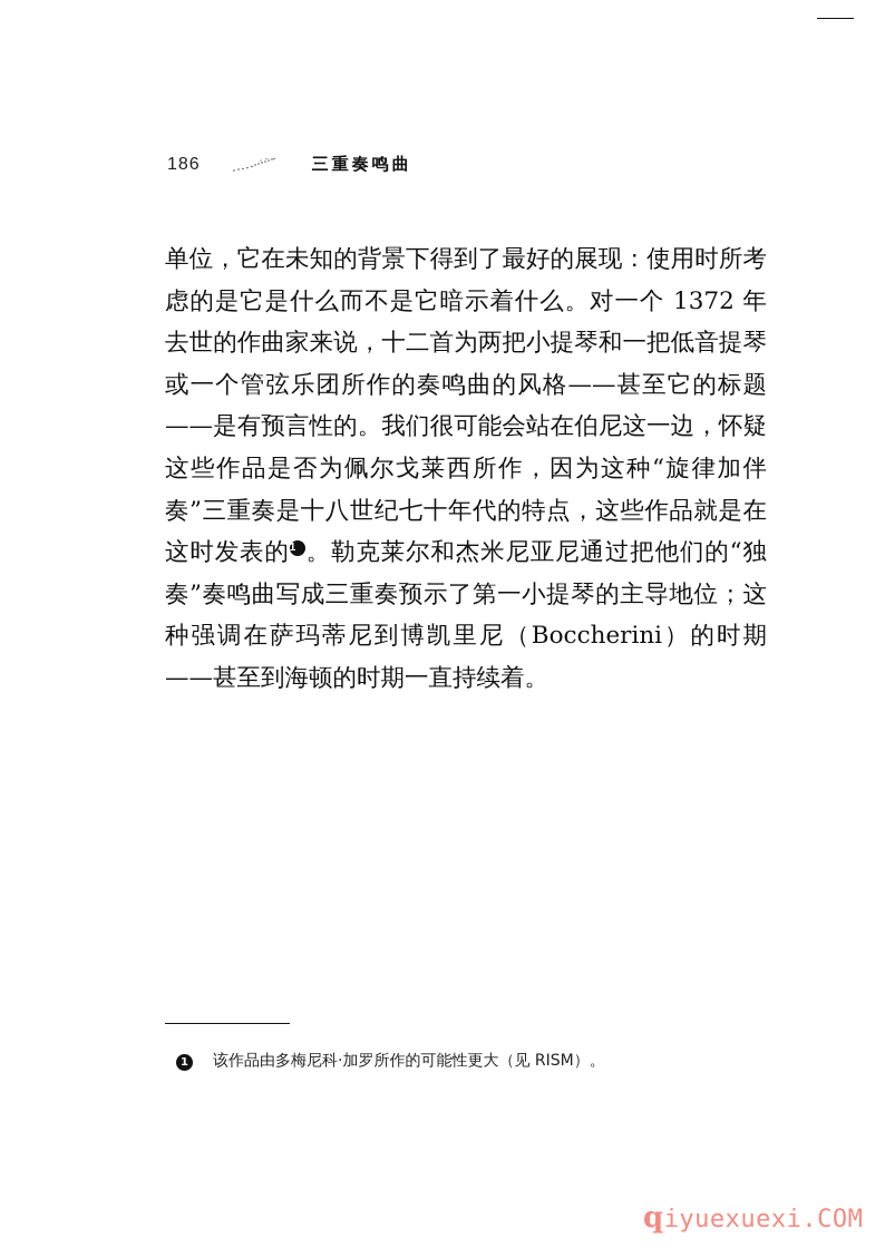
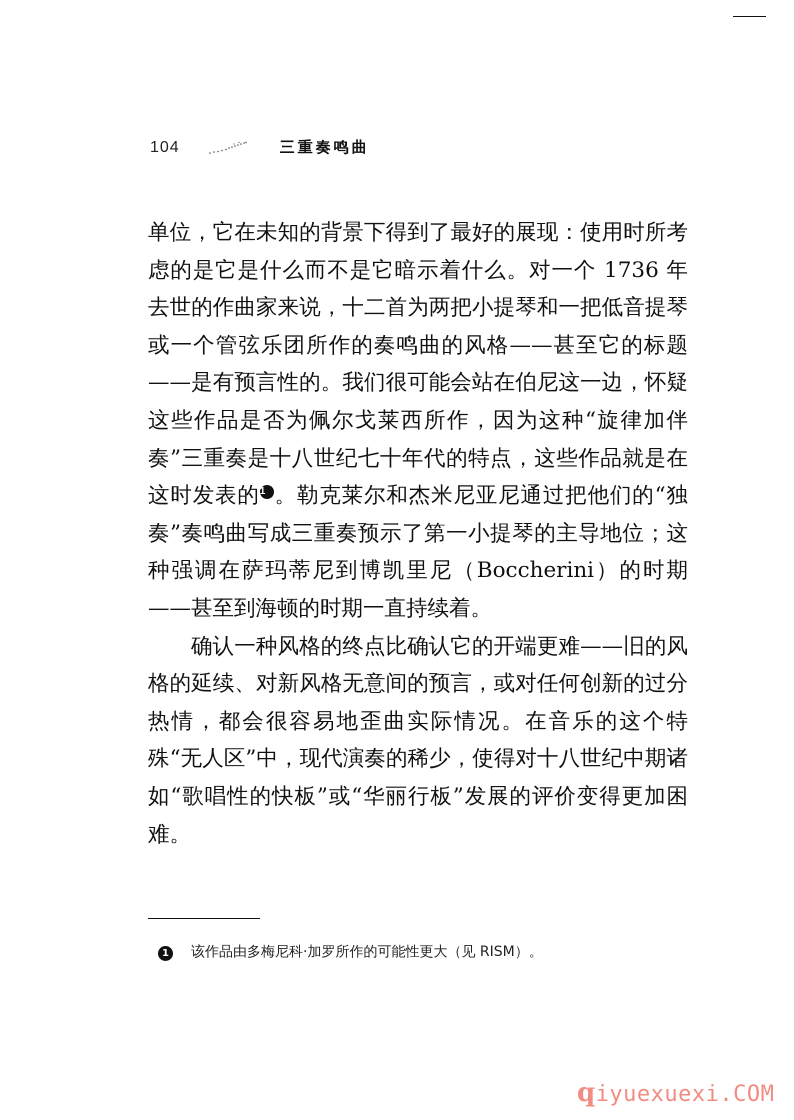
- 186
+ 104
  三重奏鸣曲
- 单位，它在未知的背景下得到了最好的展现：使用时所考虑的是它是什么而不是它暗示着什么。对一个 1372 年去世的作曲家来说，十二首为两把小提琴和一把低音提琴或一个管弦乐团所作的奏鸣曲的风格——甚至它的标题——是有预言性的。我们很可能会站在伯尼这一边，怀疑这些作品是否为佩尔戈莱西所作，因为这种“旋律加伴奏”三重奏是十八世纪七十年代的特点，这些作品就是在这时发表的1 。勒克莱尔和杰米尼亚尼通过把他们的“独奏”奏鸣曲写成三重奏预示了第一小提琴的主导地位；这种强调在萨玛蒂尼到博凯里尼（Boccherini）的时期——甚至到海顿的时期一直持续着。
+ 单位，它在未知的背景下得到了最好的展现：使用时所考虑的是它是什么而不是它暗示着什么。对一个 1736 年去世的作曲家来说，十二首为两把小提琴和一把低音提琴或一个管弦乐团所作的奏鸣曲的风格——甚至它的标题——是有预言性的。我们很可能会站在伯尼这一边，怀疑这些作品是否为佩尔戈莱西所作，因为这种“旋律加伴奏”三重奏是十八世纪七十年代的特点，这些作品就是在这时发表的1 。勒克莱尔和杰米尼亚尼通过把他们的“独奏”奏鸣曲写成三重奏预示了第一小提琴的主导地位；这种强调在萨玛蒂尼到博凯里尼（Boccherini）的时期——甚至到海顿的时期一直持续着。
+ 确认一种风格的终点比确认它的开端更难——旧的风格的延续、对新风格无意间的预言，或对任何创新的过分热情，都会很容易地歪曲实际情况。在音乐的这个特殊“无人区”中，现代演奏的稀少，使得对十八世纪中期诸如“歌唱性的快板”或“华丽行板”发展的评价变得更加困难。
  1
  该作品由多梅尼科·加罗所作的可能性更大（见 RISM）。
  qiyuexuexi.COM
